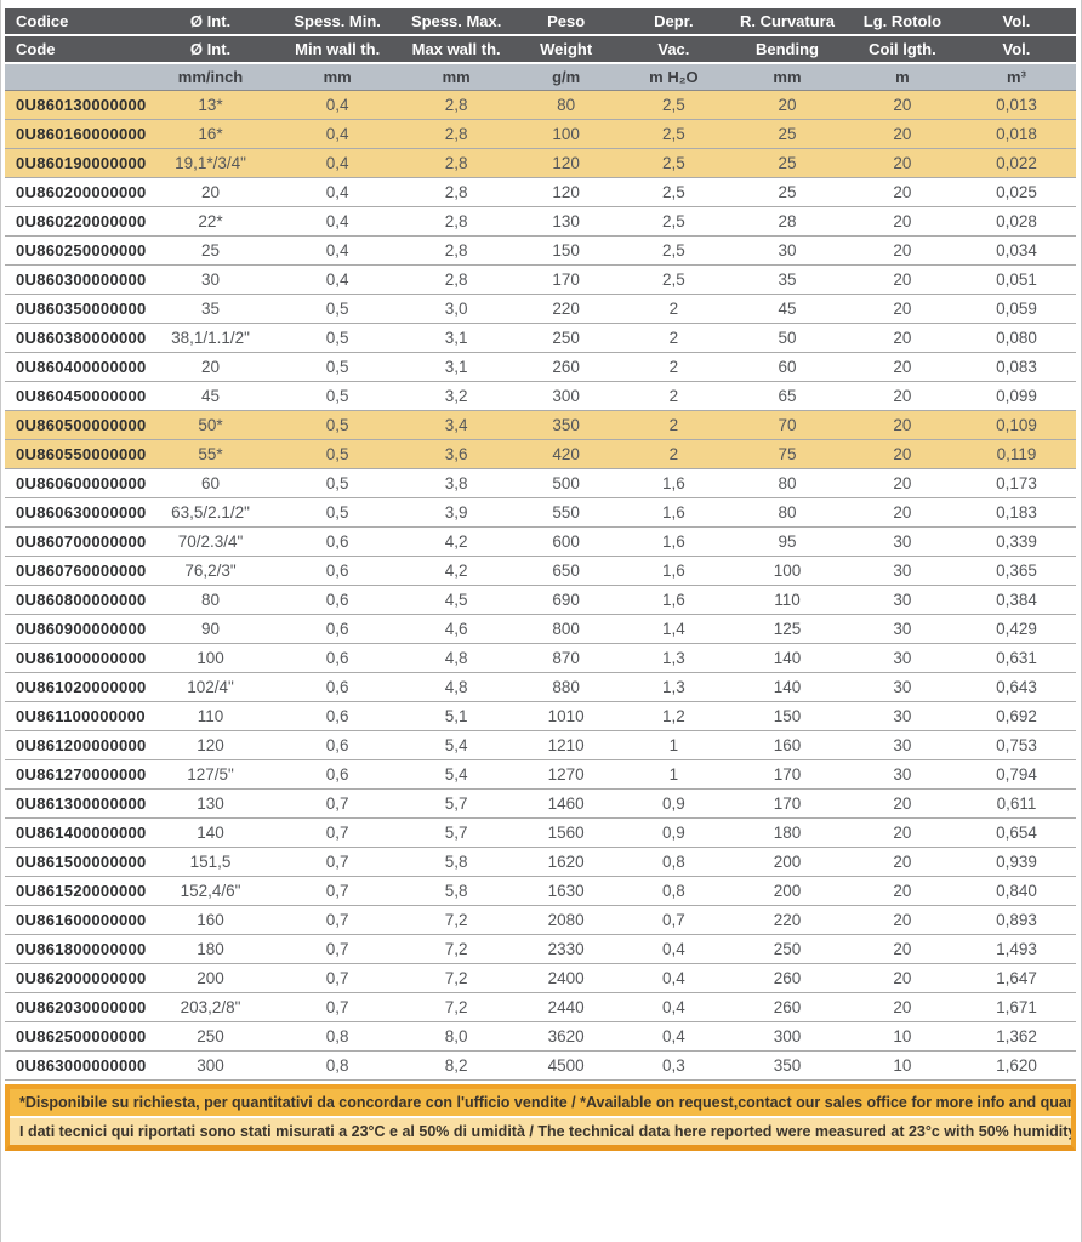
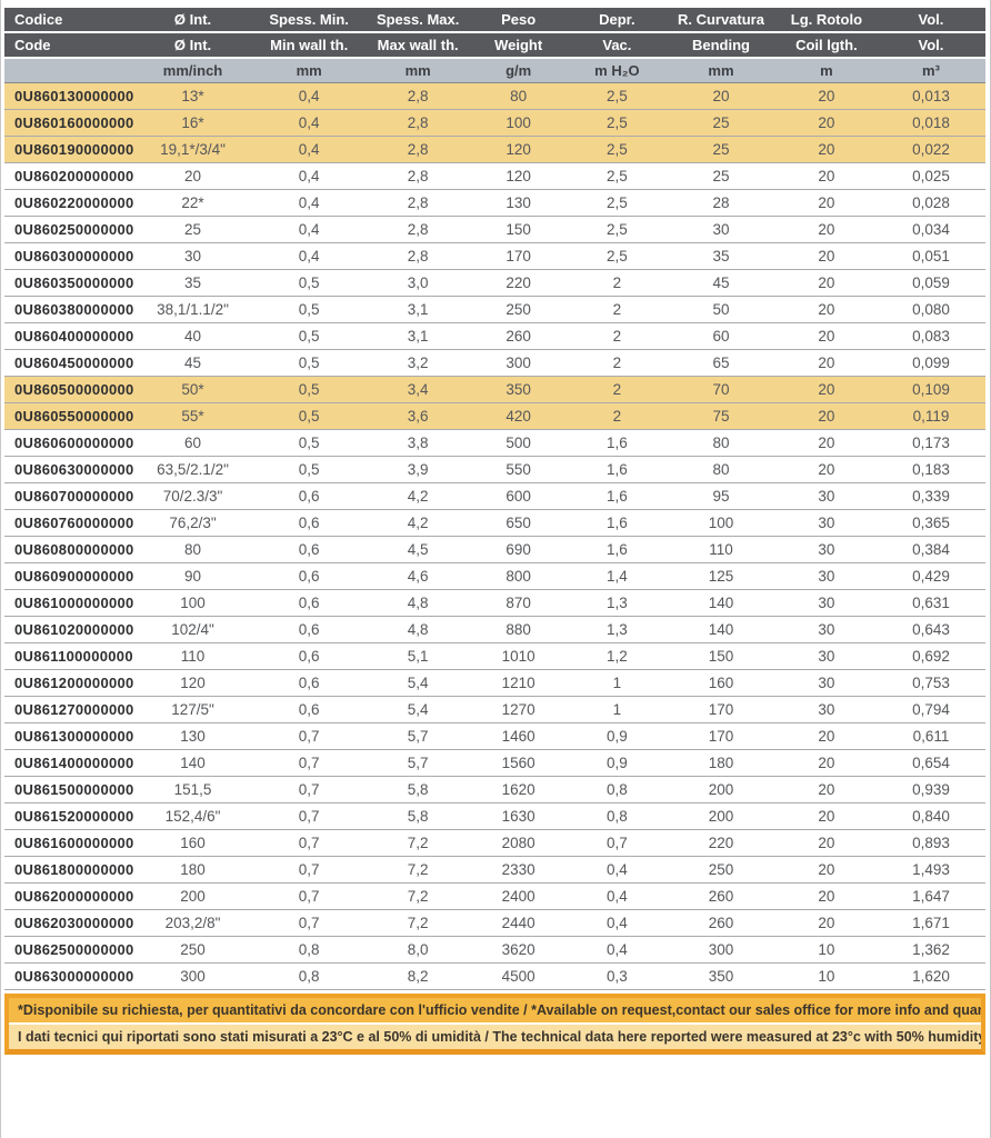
  Codice	Ø Int.	Spess. Min.	Spess. Max.	Peso	Depr.	R. Curvatura	Lg. Rotolo	Vol.
  Code	Ø Int.	Min wall th.	Max wall th.	Weight	Vac.	Bending	Coil lgth.	Vol.
  	mm/inch	mm	mm	g/m	m H₂O	mm	m	m³
  0U860130000000	13*	0,4	2,8	80	2,5	20	20	0,013
  0U860160000000	16*	0,4	2,8	100	2,5	25	20	0,018
  0U860190000000	19,1*/3/4"	0,4	2,8	120	2,5	25	20	0,022
  0U860200000000	20	0,4	2,8	120	2,5	25	20	0,025
  0U860220000000	22*	0,4	2,8	130	2,5	28	20	0,028
  0U860250000000	25	0,4	2,8	150	2,5	30	20	0,034
  0U860300000000	30	0,4	2,8	170	2,5	35	20	0,051
  0U860350000000	35	0,5	3,0	220	2	45	20	0,059
  0U860380000000	38,1/1.1/2"	0,5	3,1	250	2	50	20	0,080
- 0U860400000000	20	0,5	3,1	260	2	60	20	0,083
+ 0U860400000000	40	0,5	3,1	260	2	60	20	0,083
  0U860450000000	45	0,5	3,2	300	2	65	20	0,099
  0U860500000000	50*	0,5	3,4	350	2	70	20	0,109
  0U860550000000	55*	0,5	3,6	420	2	75	20	0,119
  0U860600000000	60	0,5	3,8	500	1,6	80	20	0,173
  0U860630000000	63,5/2.1/2"	0,5	3,9	550	1,6	80	20	0,183
- 0U860700000000	70/2.3/4"	0,6	4,2	600	1,6	95	30	0,339
+ 0U860700000000	70/2.3/3"	0,6	4,2	600	1,6	95	30	0,339
  0U860760000000	76,2/3"	0,6	4,2	650	1,6	100	30	0,365
  0U860800000000	80	0,6	4,5	690	1,6	110	30	0,384
  0U860900000000	90	0,6	4,6	800	1,4	125	30	0,429
  0U861000000000	100	0,6	4,8	870	1,3	140	30	0,631
  0U861020000000	102/4"	0,6	4,8	880	1,3	140	30	0,643
  0U861100000000	110	0,6	5,1	1010	1,2	150	30	0,692
  0U861200000000	120	0,6	5,4	1210	1	160	30	0,753
  0U861270000000	127/5"	0,6	5,4	1270	1	170	30	0,794
  0U861300000000	130	0,7	5,7	1460	0,9	170	20	0,611
  0U861400000000	140	0,7	5,7	1560	0,9	180	20	0,654
  0U861500000000	151,5	0,7	5,8	1620	0,8	200	20	0,939
  0U861520000000	152,4/6"	0,7	5,8	1630	0,8	200	20	0,840
  0U861600000000	160	0,7	7,2	2080	0,7	220	20	0,893
  0U861800000000	180	0,7	7,2	2330	0,4	250	20	1,493
  0U862000000000	200	0,7	7,2	2400	0,4	260	20	1,647
  0U862030000000	203,2/8"	0,7	7,2	2440	0,4	260	20	1,671
  0U862500000000	250	0,8	8,0	3620	0,4	300	10	1,362
  0U863000000000	300	0,8	8,2	4500	0,3	350	10	1,620
  *Disponibile su richiesta, per quantitativi da concordare con l'ufficio vendite / *Available on request,contact our sales office for more info and qua
  I dati tecnici qui riportati sono stati misurati a 23°C e al 50% di umidità / The technical data here reported were measured at 23°c with 50% humidit
